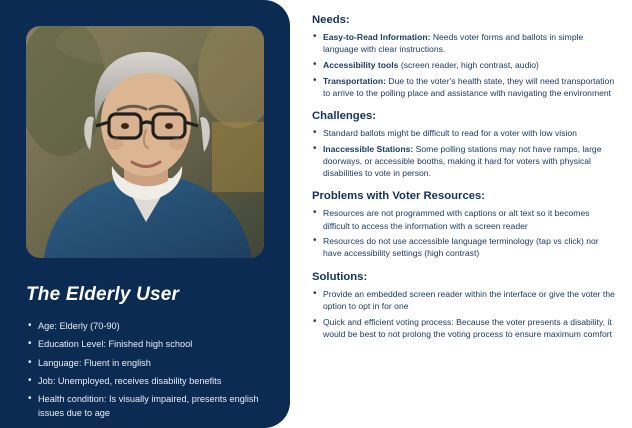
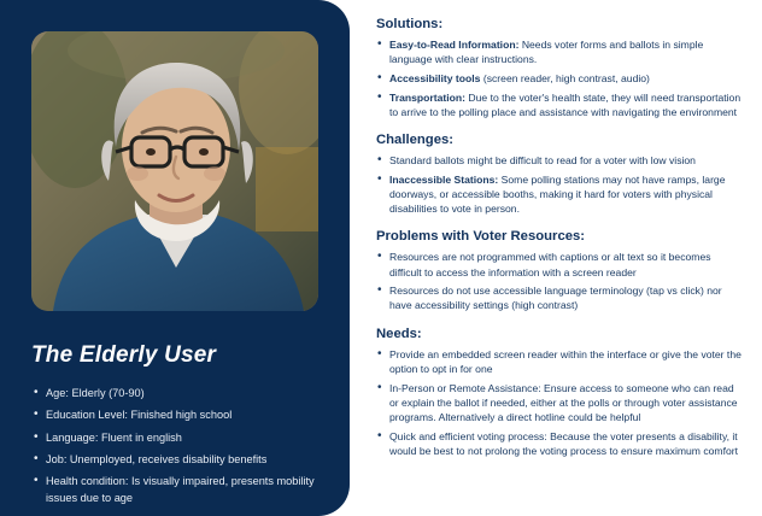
  The Elderly User
  Age: Elderly (70-90)
  Education Level: Finished high school
  Language: Fluent in english
  Job: Unemployed, receives disability benefits
- Health condition: Is visually impaired, presents english issues due to age
+ Health condition: Is visually impaired, presents mobility issues due to age
- Needs:
+ Solutions:
  Easy-to-Read Information: Needs voter forms and ballots in simple language with clear instructions.
  Accessibility tools (screen reader, high contrast, audio)
  Transportation: Due to the voter's health state, they will need transportation to arrive to the polling place and assistance with navigating the environment
  Challenges:
  Standard ballots might be difficult to read for a voter with low vision
  Inaccessible Stations: Some polling stations may not have ramps, large doorways, or accessible booths, making it hard for voters with physical disabilities to vote in person.
  Problems with Voter Resources:
  Resources are not programmed with captions or alt text so it becomes difficult to access the information with a screen reader
  Resources do not use accessible language terminology (tap vs click) nor have accessibility settings (high contrast)
- Solutions:
+ Needs:
  Provide an embedded screen reader within the interface or give the voter the option to opt in for one
+ In-Person or Remote Assistance: Ensure access to someone who can read or explain the ballot if needed, either at the polls or through voter assistance programs. Alternatively a direct hotline could be helpful
  Quick and efficient voting process: Because the voter presents a disability, it would be best to not prolong the voting process to ensure maximum comfort
